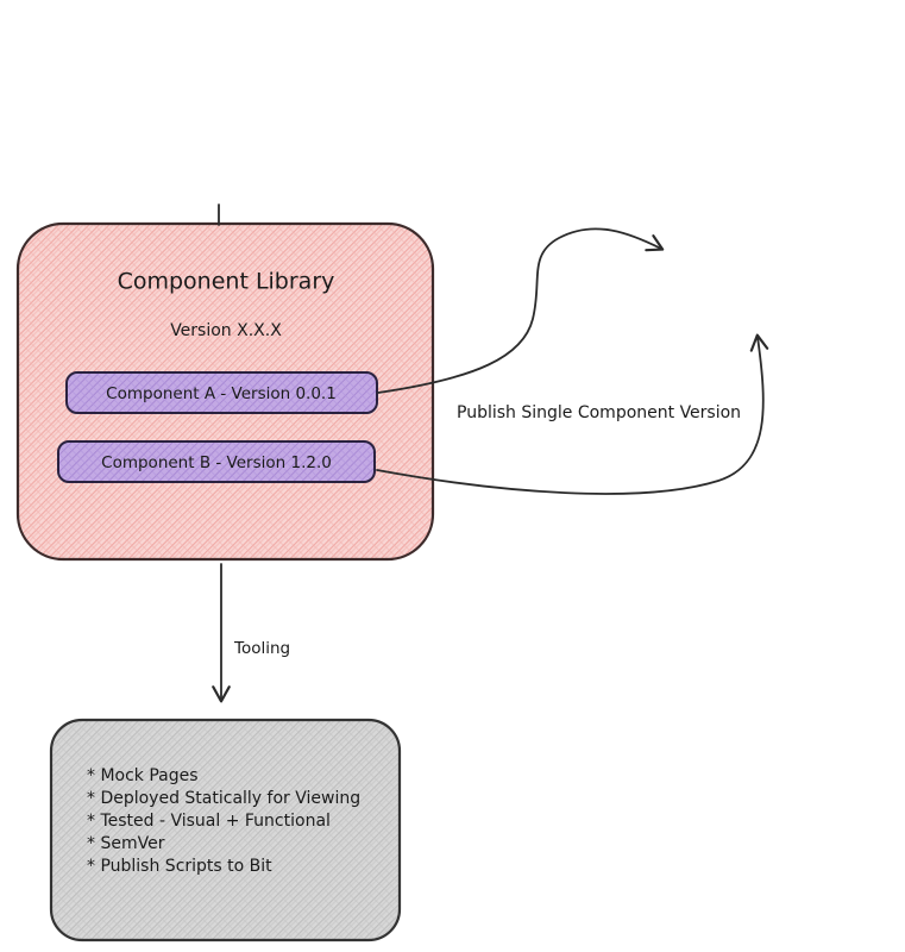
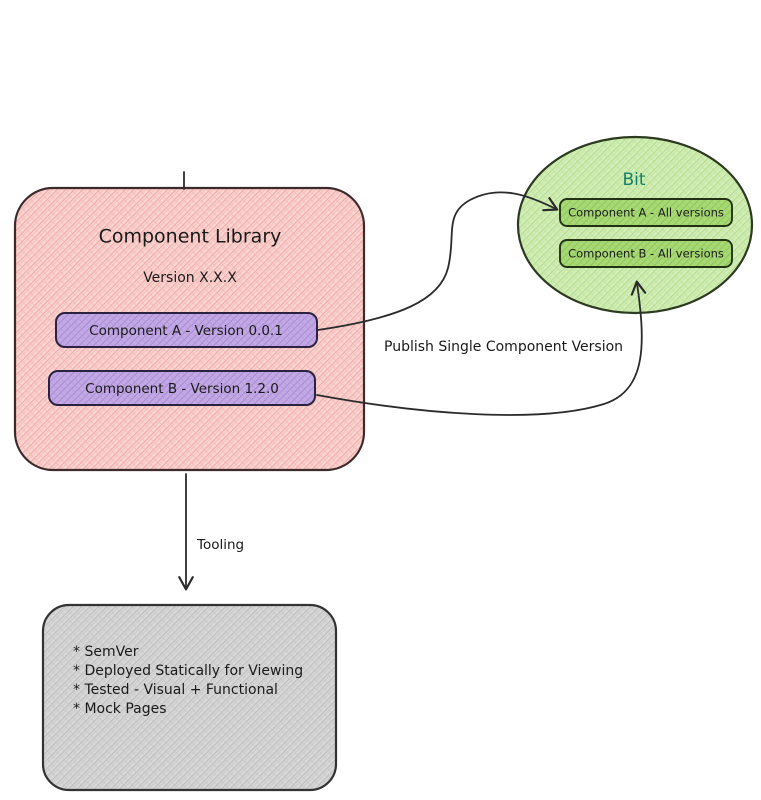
  Component Library
  Version X.X.X
  Component A - Version 0.0.1
  Component B - Version 1.2.0
+ Bit
+ Component A - All versions
+ Component B - All versions
- * Mock Pages
+ * SemVer
  * Deployed Statically for Viewing
  * Tested - Visual + Functional
- * SemVer
+ * Mock Pages
- * Publish Scripts to Bit
  Publish Single Component Version
  Tooling
